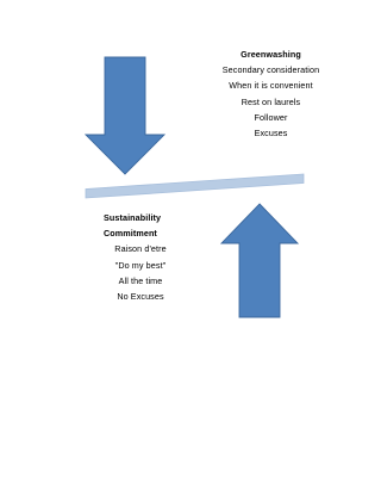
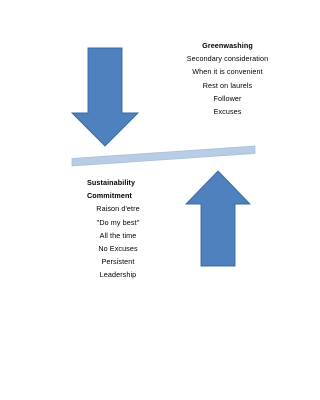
  Greenwashing
  Secondary consideration
  When it is convenient
  Rest on laurels
  Follower
  Excuses
  Sustainability
  Commitment
  Raison d'etre
  "Do my best"
  All the time
  No Excuses
+ Persistent
+ Leadership
